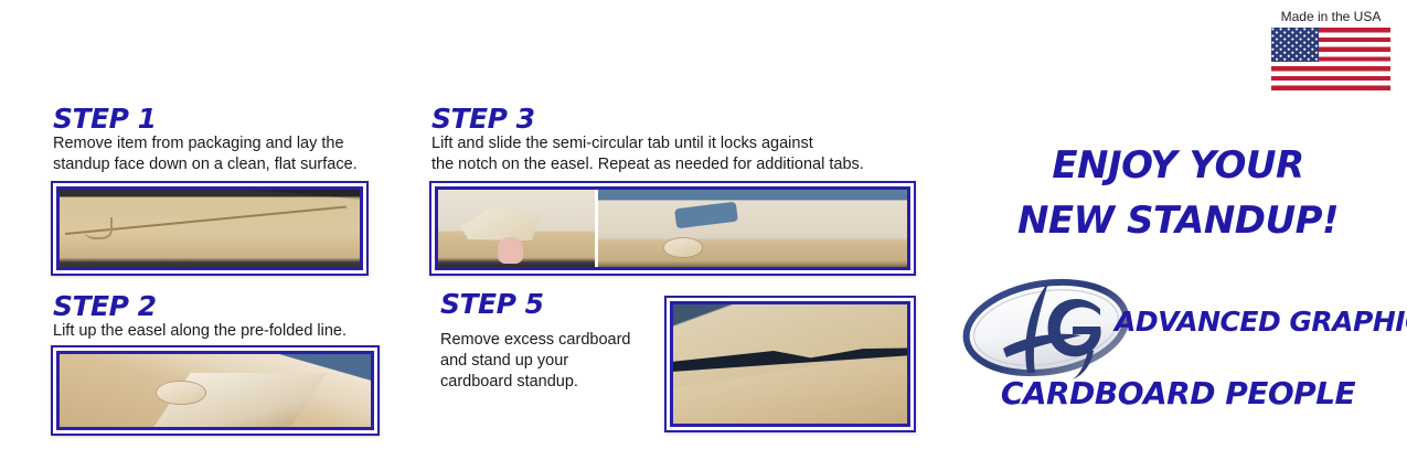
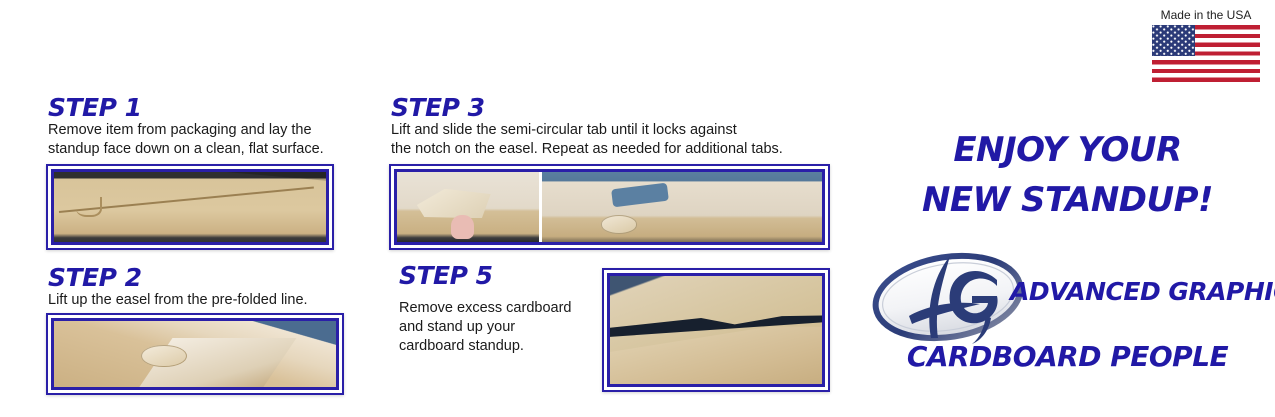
  Made in the USA
  STEP 1
  Remove item from packaging and lay the
  standup face down on a clean, flat surface.
  STEP 2
- Lift up the easel along the pre-folded line.
+ Lift up the easel from the pre-folded line.
  STEP 3
  Lift and slide the semi-circular tab until it locks against
  the notch on the easel. Repeat as needed for additional tabs.
  STEP 5
  Remove excess cardboard
  and stand up your
  cardboard standup.
  ENJOY YOUR
  NEW STANDUP!
  ADVANCED GRAPHI
  CARDBOARD PEOPLE
